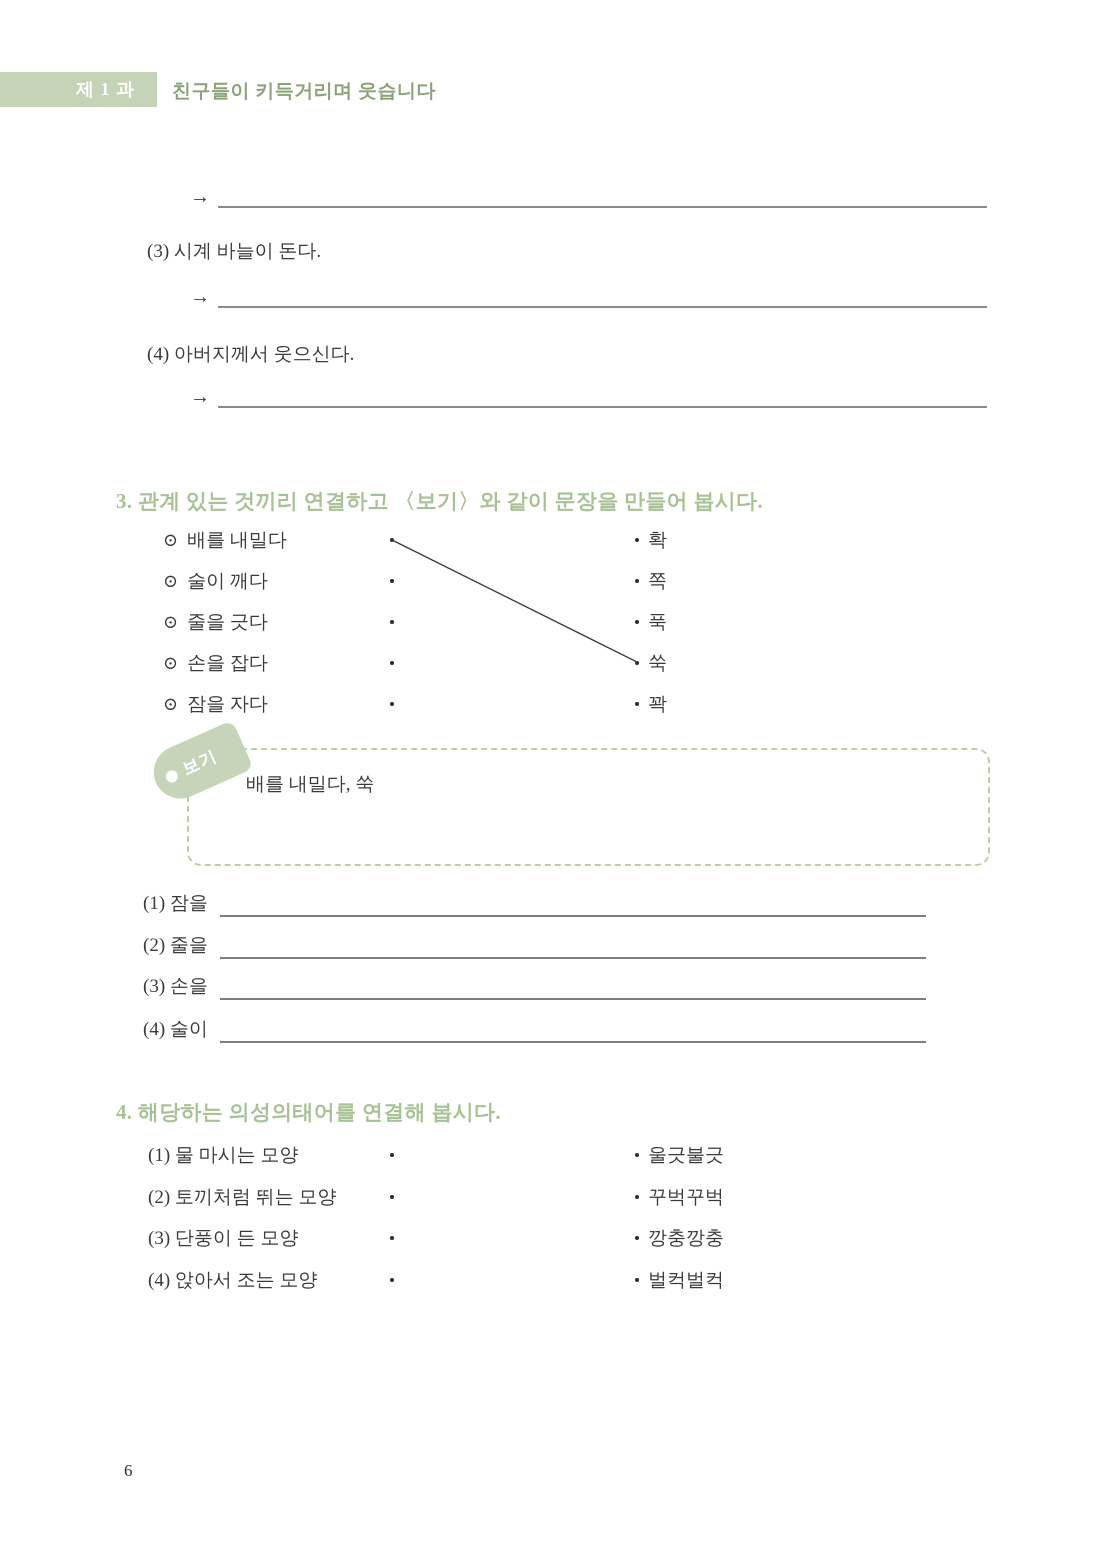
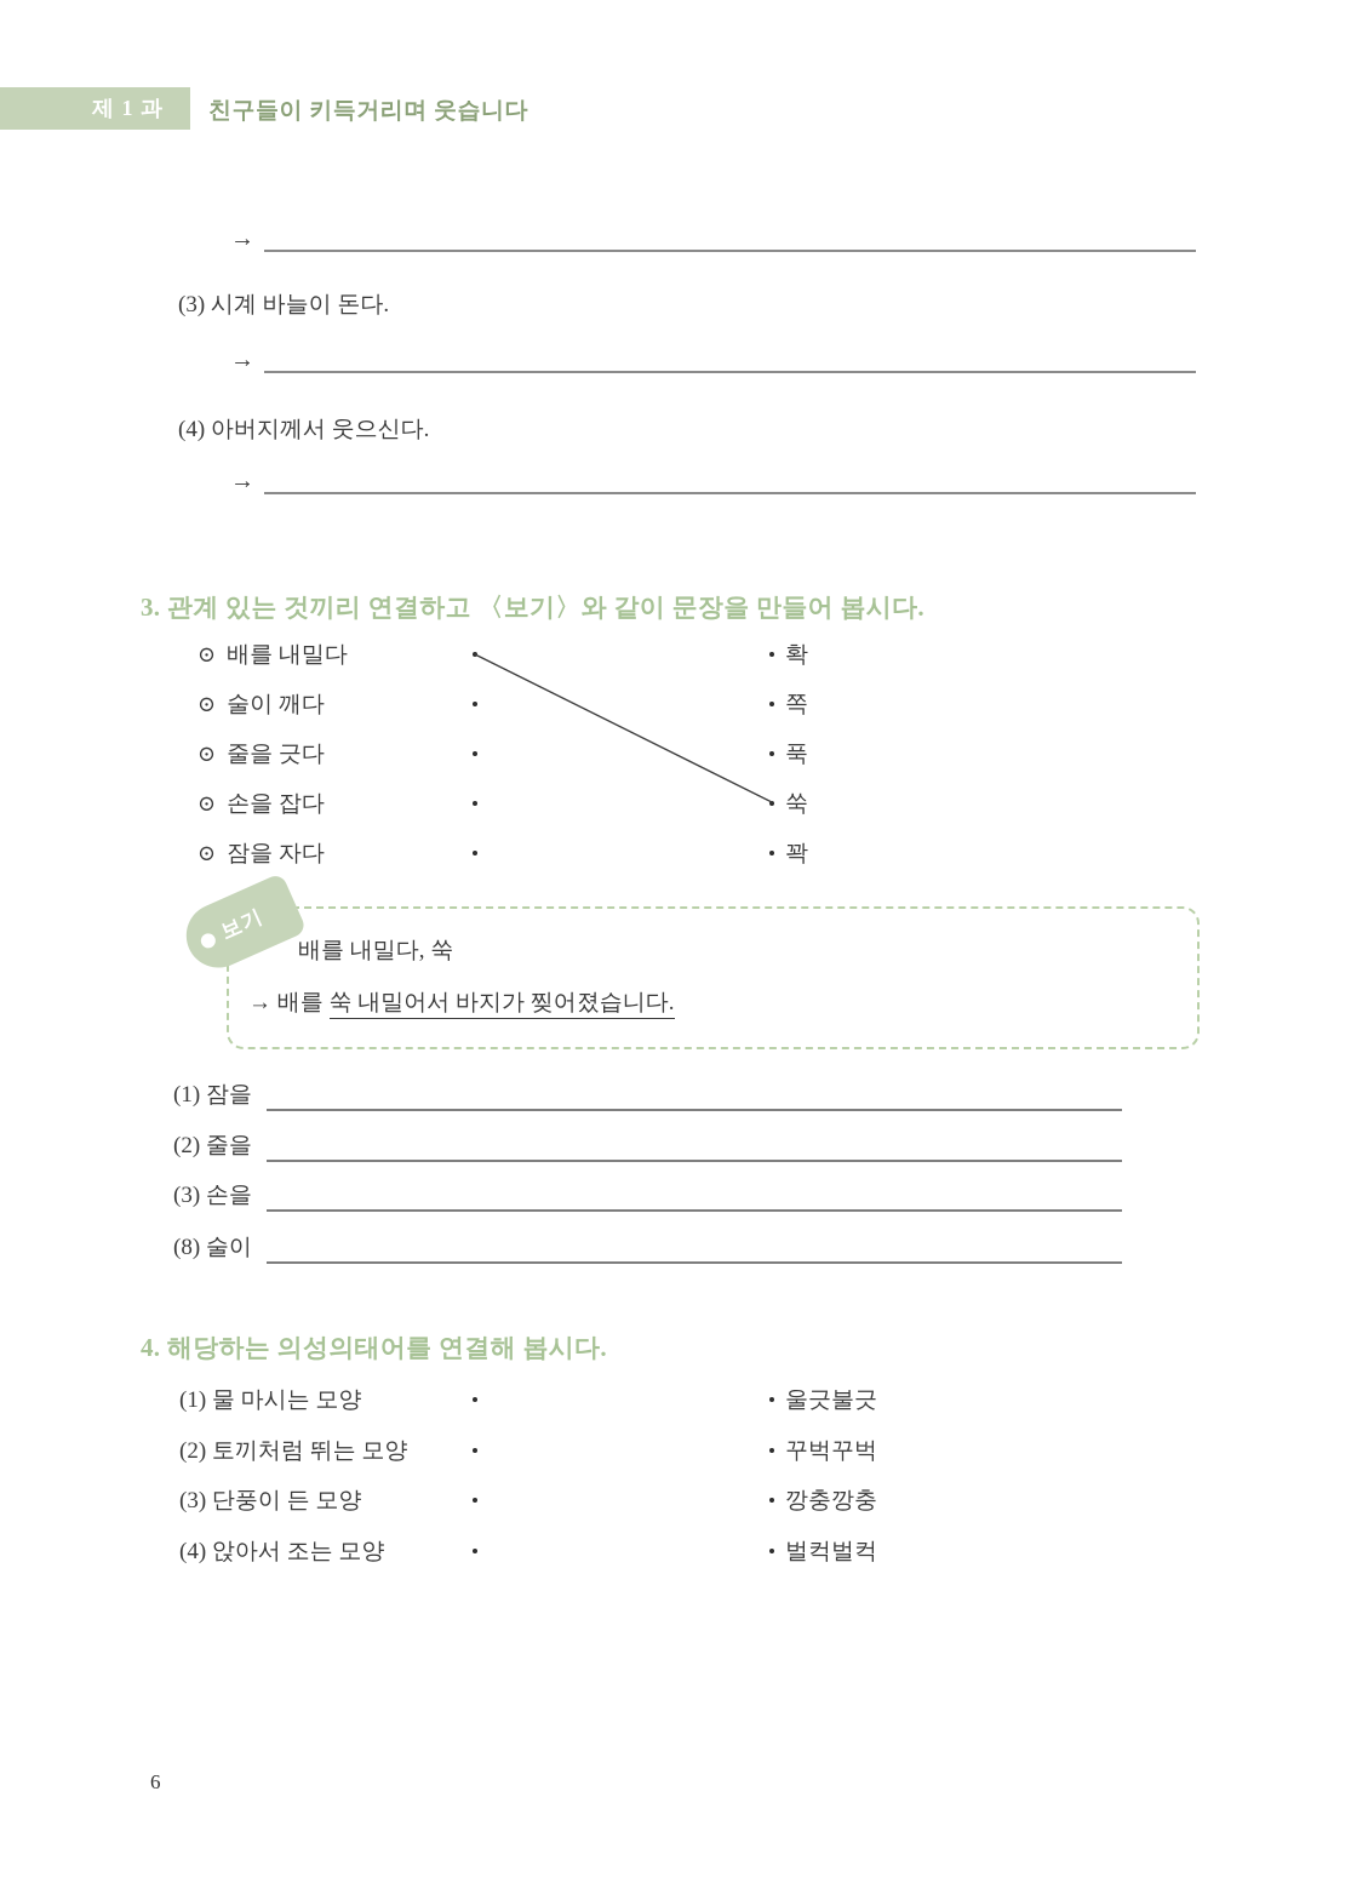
  제 1 과
  친구들이 키득거리며 웃습니다
  →
  (3) 시계 바늘이 돈다.
  →
  (4) 아버지께서 웃으신다.
  →
  3. 관계 있는 것끼리 연결하고 〈보기〉와 같이 문장을 만들어 봅시다.
  ⊙
  배를 내밀다
  ⊙
  술이 깨다
  ⊙
  줄을 긋다
  ⊙
  손을 잡다
  ⊙
  잠을 자다
  확
  쪽
  푹
  쑥
  꽉
  배를 내밀다, 쑥
+ → 배를 쑥 내밀어서 바지가 찢어졌습니다.
  (1) 잠을
  (2) 줄을
  (3) 손을
- (4) 술이
+ (8) 술이
  4. 해당하는 의성의태어를 연결해 봅시다.
  (1) 물 마시는 모양
  (2) 토끼처럼 뛰는 모양
  (3) 단풍이 든 모양
  (4) 앉아서 조는 모양
  울긋불긋
  꾸벅꾸벅
  깡충깡충
  벌컥벌컥
  6
